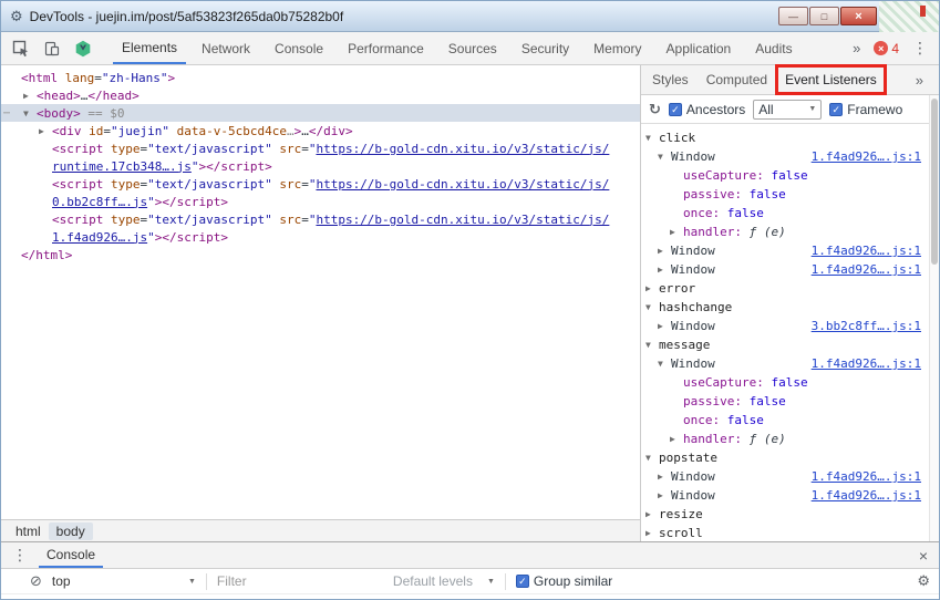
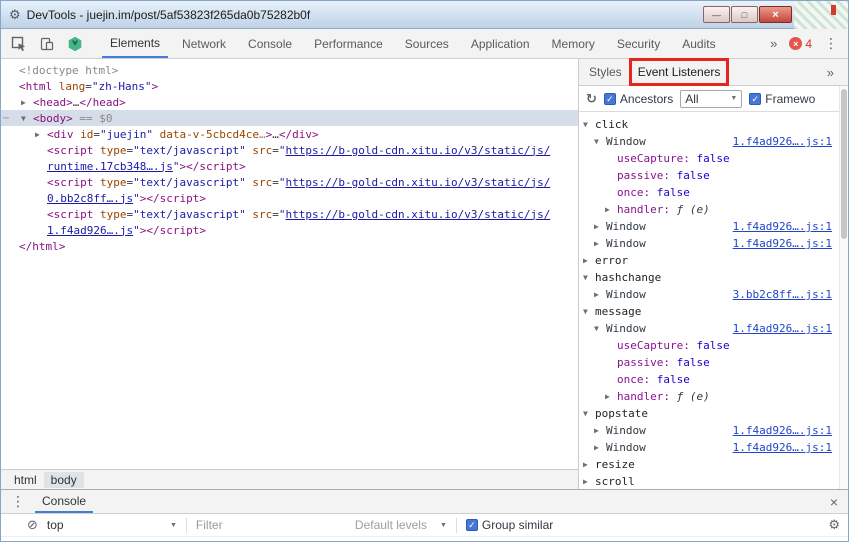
  ⚙
  DevTools - juejin.im/post/5af53823f265da0b75282b0f
  —
  □
  ×
  Elements
  Network
  Console
  Performance
  Sources
- Security
+ Application
  Memory
- Application
+ Security
  Audits
  »
  ×
  4
  ⋮
+ <!doctype html>
  <html
  lang
  =
  "zh-Hans"
  >
  ▶
  <head>
  …
  </head>
  ⋯
  ▼
  <body>
  == $0
  ▶
  <div
  id
  =
  "juejin"
  data-v-5cbcd4ce
  …
  >
  …
  </div>
  <script
  type
  =
  "text/javascript"
  src
  =
  "
  https://b-gold-cdn.xitu.io/v3/static/js/
  runtime.17cb348….js
  "
  ></script>
  <script
  type
  =
  "text/javascript"
  src
  =
  "
  https://b-gold-cdn.xitu.io/v3/static/js/
  0.bb2c8ff….js
  "
  ></script>
  <script
  type
  =
  "text/javascript"
  src
  =
  "
  https://b-gold-cdn.xitu.io/v3/static/js/
  1.f4ad926….js
  "
  ></script>
  </html>
  html
  body
  Styles
- Computed
  Event Listeners
  »
  ↻
  ✓
  Ancestors
  All
  ✓
  Framewo
  ▼
  click
  ▼
  Window
  1.f4ad926….js:1
  useCapture:
  false
  passive:
  false
  once:
  false
  ▶
  handler:
  ƒ (e)
  ▶
  Window
  1.f4ad926….js:1
  ▶
  Window
  1.f4ad926….js:1
  ▶
  error
  ▼
  hashchange
  ▶
  Window
  3.bb2c8ff….js:1
  ▼
  message
  ▼
  Window
  1.f4ad926….js:1
  useCapture:
  false
  passive:
  false
  once:
  false
  ▶
  handler:
  ƒ (e)
  ▼
  popstate
  ▶
  Window
  1.f4ad926….js:1
  ▶
  Window
  1.f4ad926….js:1
  ▶
  resize
  ▶
  scroll
  ⋮
  Console
  ×
  ⊘
  top
  Filter
  Default levels
  ✓
  Group similar
  ⚙
